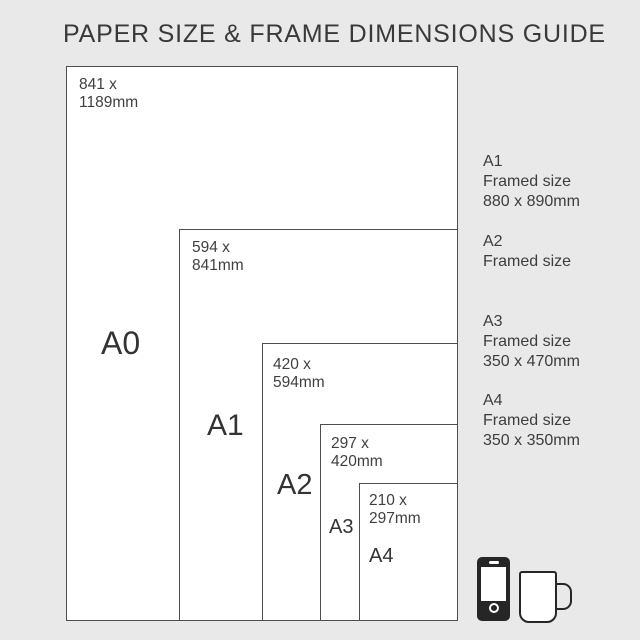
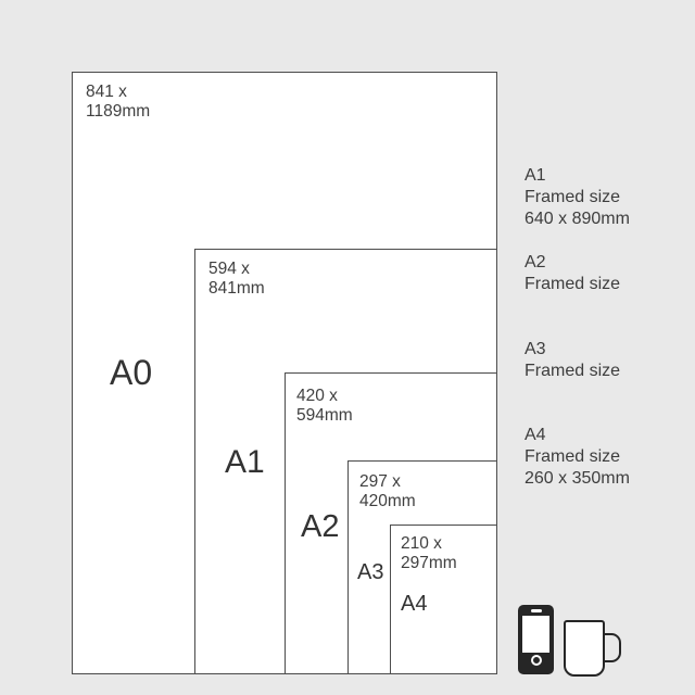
- PAPER SIZE & FRAME DIMENSIONS GUIDE
  841 x
  1189mm
  594 x
  841mm
  420 x
  594mm
  297 x
  420mm
  210 x
  297mm
  A0
  A1
  A2
  A3
  A4
  A1
  Framed size
- 880 x 890mm
+ 640 x 890mm
  A2
  Framed size
  A3
  Framed size
- 350 x 470mm
  A4
  Framed size
- 350 x 350mm
+ 260 x 350mm
